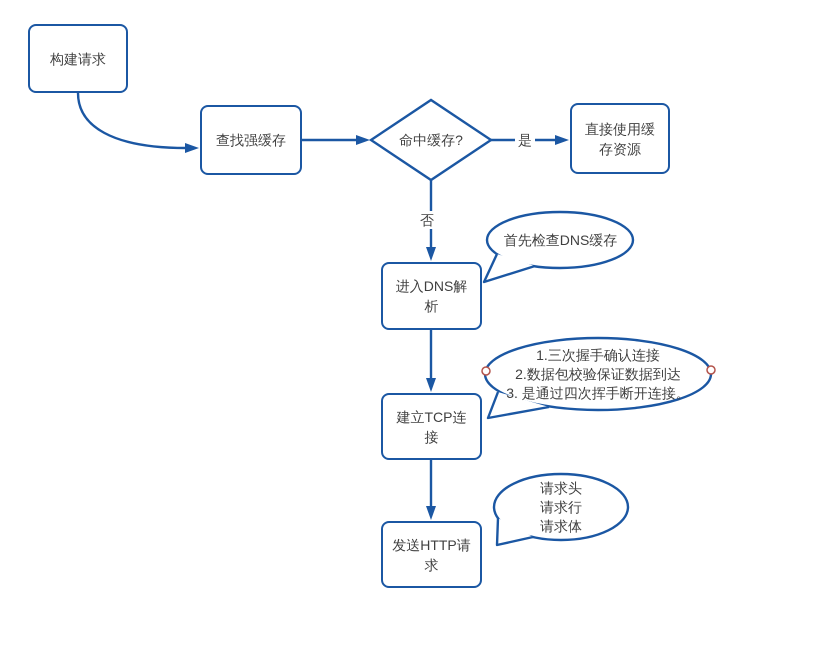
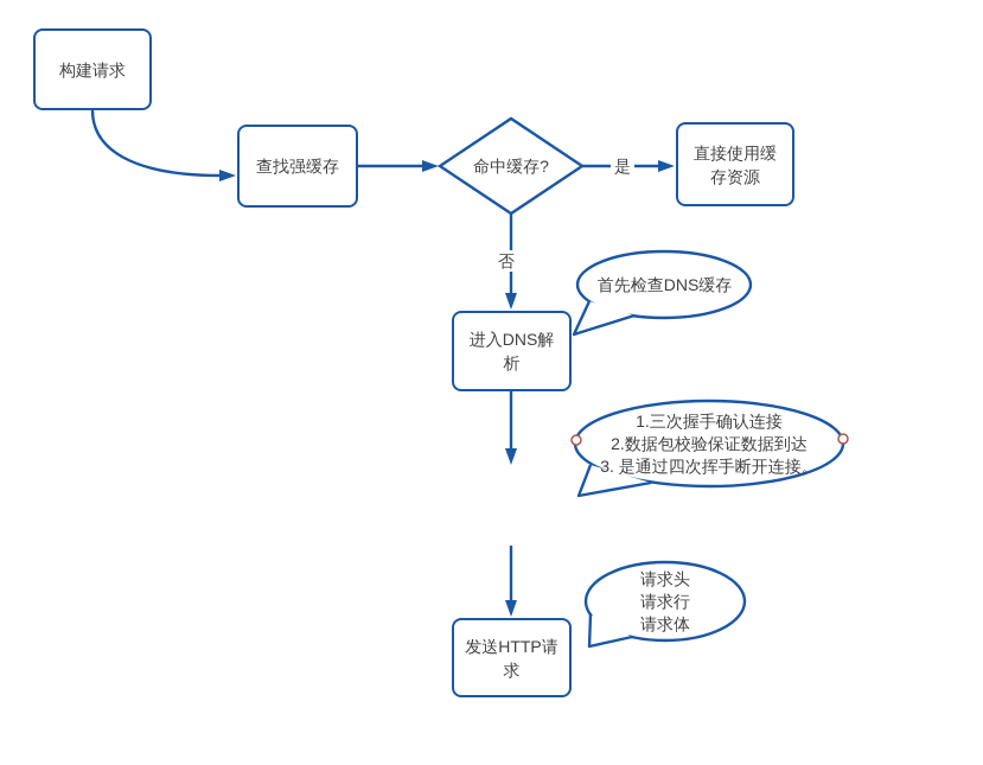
  构建请求
  查找强缓存
  直接使用缓
  存资源
  进入DNS解
  析
- 建立TCP连
- 接
  发送HTTP请
  求
  命中缓存?
  是
  否
  首先检查DNS缓存
  1.三次握手确认连接
  2.数据包校验保证数据到达
  3. 是通过四次挥手断开连接。
  请求头
  请求行
  请求体
